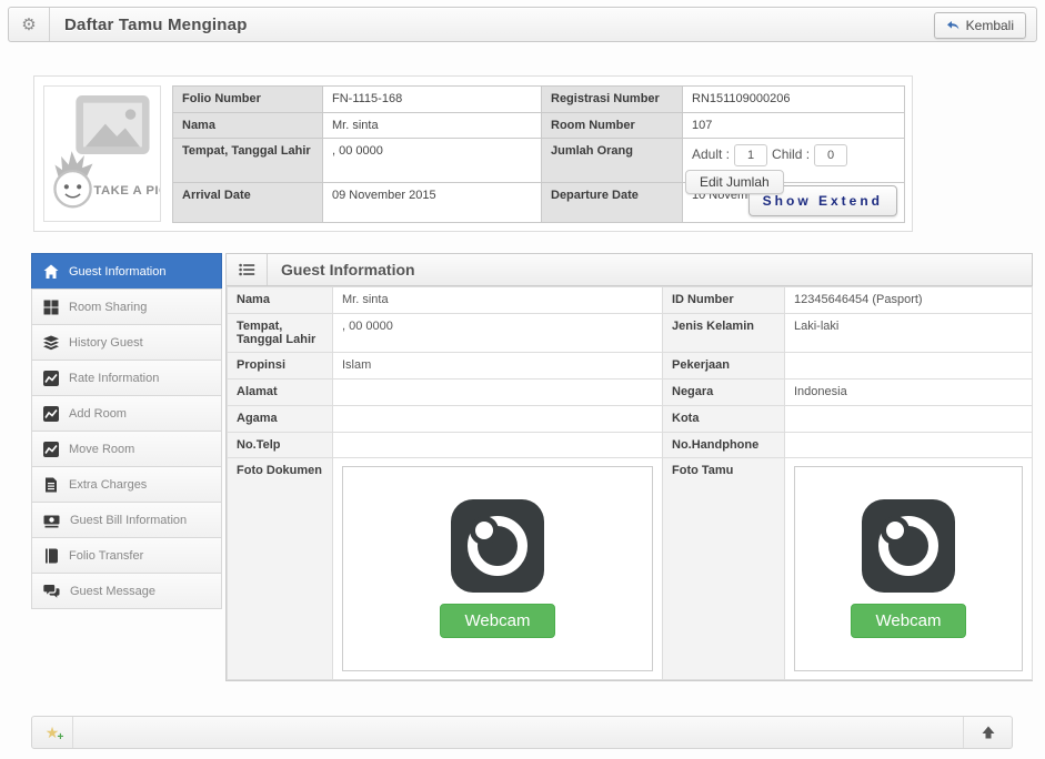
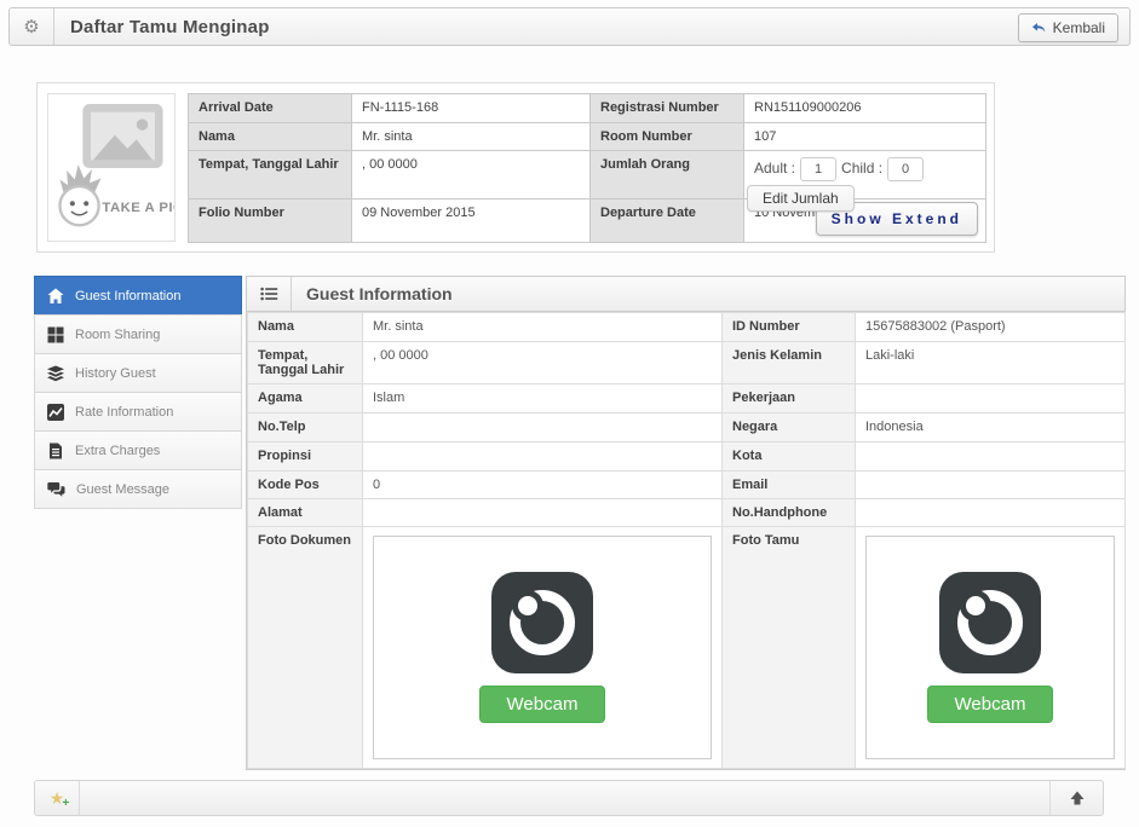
  ⚙
  Daftar Tamu Menginap
  Kembali
  TAKE A PI
- Folio Number	FN-1115-168	Registrasi Number	RN151109000206
+ Arrival Date	FN-1115-168	Registrasi Number	RN151109000206
  Nama	Mr. sinta	Room Number	107
  Tempat, Tanggal Lahir	, 00 0000	Jumlah Orang	Adult : 1 Child : 0 Edit Jumlah
- Arrival Date	09 November 2015	Departure Date	10 Novem Show Extend
+ Folio Number	09 November 2015	Departure Date	10 Novem Show Extend
  Guest Information
  Room Sharing
  History Guest
  Rate Information
- Add Room
- Move Room
  Extra Charges
- Guest Bill Information
- Folio Transfer
  Guest Message
  Guest Information
- Nama	Mr. sinta	ID Number	12345646454 (Pasport)
+ Nama	Mr. sinta	ID Number	15675883002 (Pasport)
  Tempat, Tanggal Lahir	, 00 0000	Jenis Kelamin	Laki-laki
- Propinsi	Islam	Pekerjaan
+ Agama	Islam	Pekerjaan
- Alamat		Negara	Indonesia
+ No.Telp		Negara	Indonesia
- Agama		Kota
+ Propinsi		Kota
+ Kode Pos	0	Email
- No.Telp		No.Handphone
+ Alamat		No.Handphone
  Foto Dokumen	Webcam	Foto Tamu	Webcam
  ★
  +
